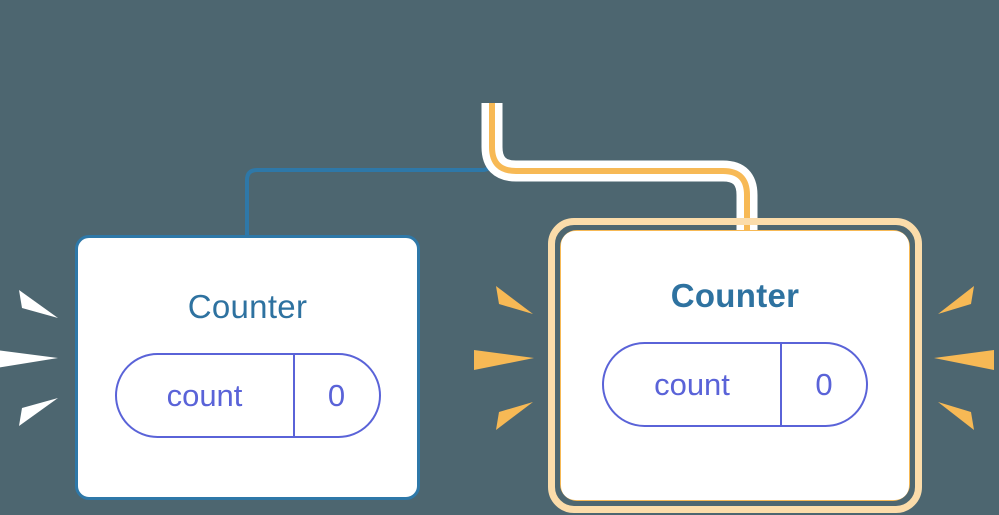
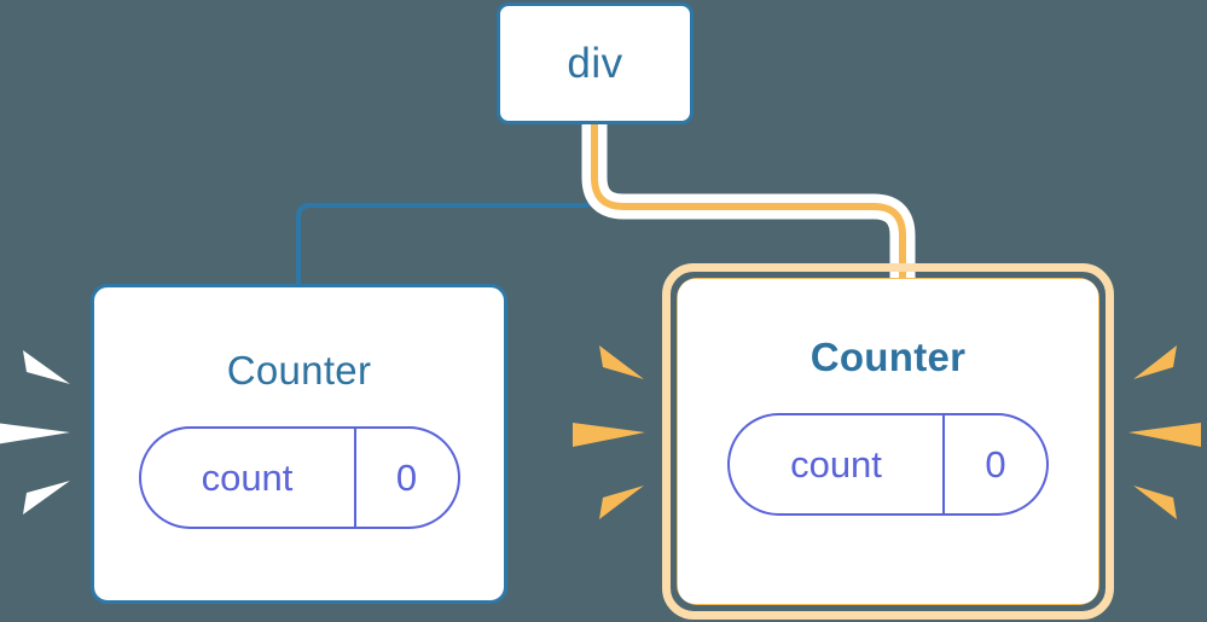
+ div
  Counter
  count
  0
  Counter
  count
  0
